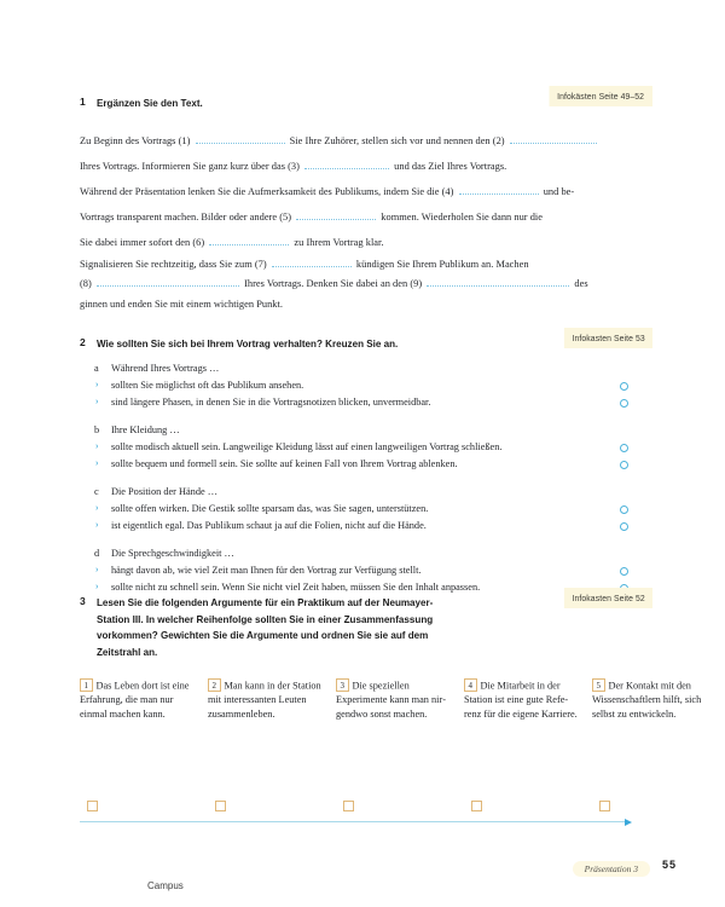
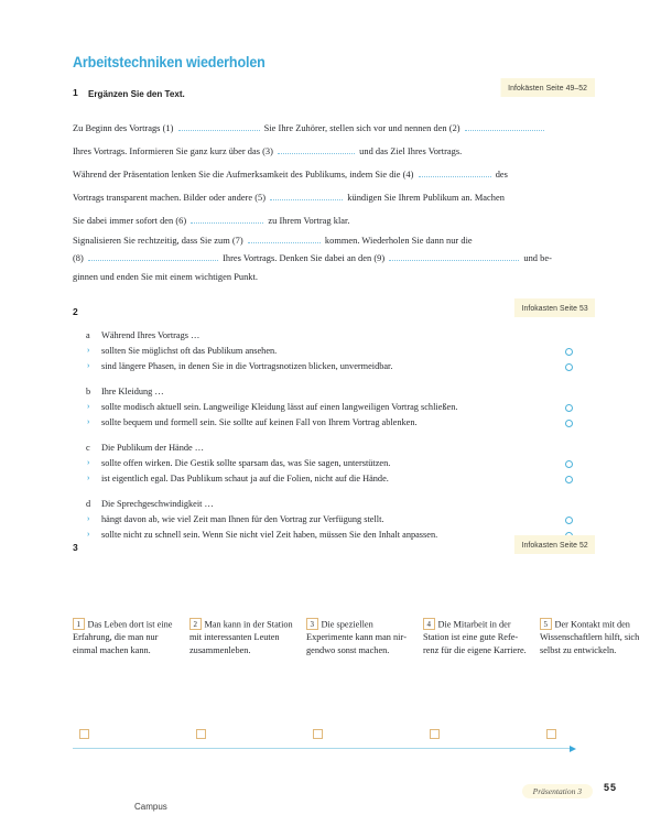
+ Arbeitstechniken wiederholen
  1
  Ergänzen Sie den Text.
  Infokästen Seite 49–52
  Zu Beginn des Vortrags (1) Sie Ihre Zuhörer, stellen sich vor und nennen den (2)
  Ihres Vortrags. Informieren Sie ganz kurz über das (3) und das Ziel Ihres Vortrags.
- Während der Präsentation lenken Sie die Aufmerksamkeit des Publikums, indem Sie die (4) und be-
+ Während der Präsentation lenken Sie die Aufmerksamkeit des Publikums, indem Sie die (4) des
- Vortrags transparent machen. Bilder oder andere (5) kommen. Wiederholen Sie dann nur die
+ Vortrags transparent machen. Bilder oder andere (5) kündigen Sie Ihrem Publikum an. Machen
  Sie dabei immer sofort den (6) zu Ihrem Vortrag klar.
- Signalisieren Sie rechtzeitig, dass Sie zum (7) kündigen Sie Ihrem Publikum an. Machen
+ Signalisieren Sie rechtzeitig, dass Sie zum (7) kommen. Wiederholen Sie dann nur die
- (8) Ihres Vortrags. Denken Sie dabei an den (9) des
+ (8) Ihres Vortrags. Denken Sie dabei an den (9) und be-
  ginnen und enden Sie mit einem wichtigen Punkt.
  2
- Wie sollten Sie sich bei Ihrem Vortrag verhalten? Kreuzen Sie an.
  Infokasten Seite 53
  a
  Während Ihres Vortrags …
  sollten Sie möglichst oft das Publikum ansehen.
  sind längere Phasen, in denen Sie in die Vortragsnotizen blicken, unvermeidbar.
  b
  Ihre Kleidung …
  sollte modisch aktuell sein. Langweilige Kleidung lässt auf einen langweiligen Vortrag schließen.
  sollte bequem und formell sein. Sie sollte auf keinen Fall von Ihrem Vortrag ablenken.
  c
- Die Position der Hände …
+ Die Publikum der Hände …
  sollte offen wirken. Die Gestik sollte sparsam das, was Sie sagen, unterstützen.
  ist eigentlich egal. Das Publikum schaut ja auf die Folien, nicht auf die Hände.
  d
  Die Sprechgeschwindigkeit …
  hängt davon ab, wie viel Zeit man Ihnen für den Vortrag zur Verfügung stellt.
  sollte nicht zu schnell sein. Wenn Sie nicht viel Zeit haben, müssen Sie den Inhalt anpassen.
  3
- Lesen Sie die folgenden Argumente für ein Praktikum auf der Neumayer-
- Station III. In welcher Reihenfolge sollten Sie in einer Zusammenfassung
- vorkommen? Gewichten Sie die Argumente und ordnen Sie sie auf dem
- Zeitstrahl an.
  Infokasten Seite 52
  1 Das Leben dort ist eine Erfahrung, die man nur einmal machen kann.
  2 Man kann in der Station mit interessanten Leuten zusam­menleben.
  3 Die speziel­len Experimente kann man nir­endwo sonst machen.
  4 Die Mitarbeit in der Station ist eine gute Refe­enz für die eigene Karriere.
  5 Der Kontakt mit den Wissen­schaftlern hilft, sich selbst zu entwickeln.
  Präsentation 3
  55
  Campus
